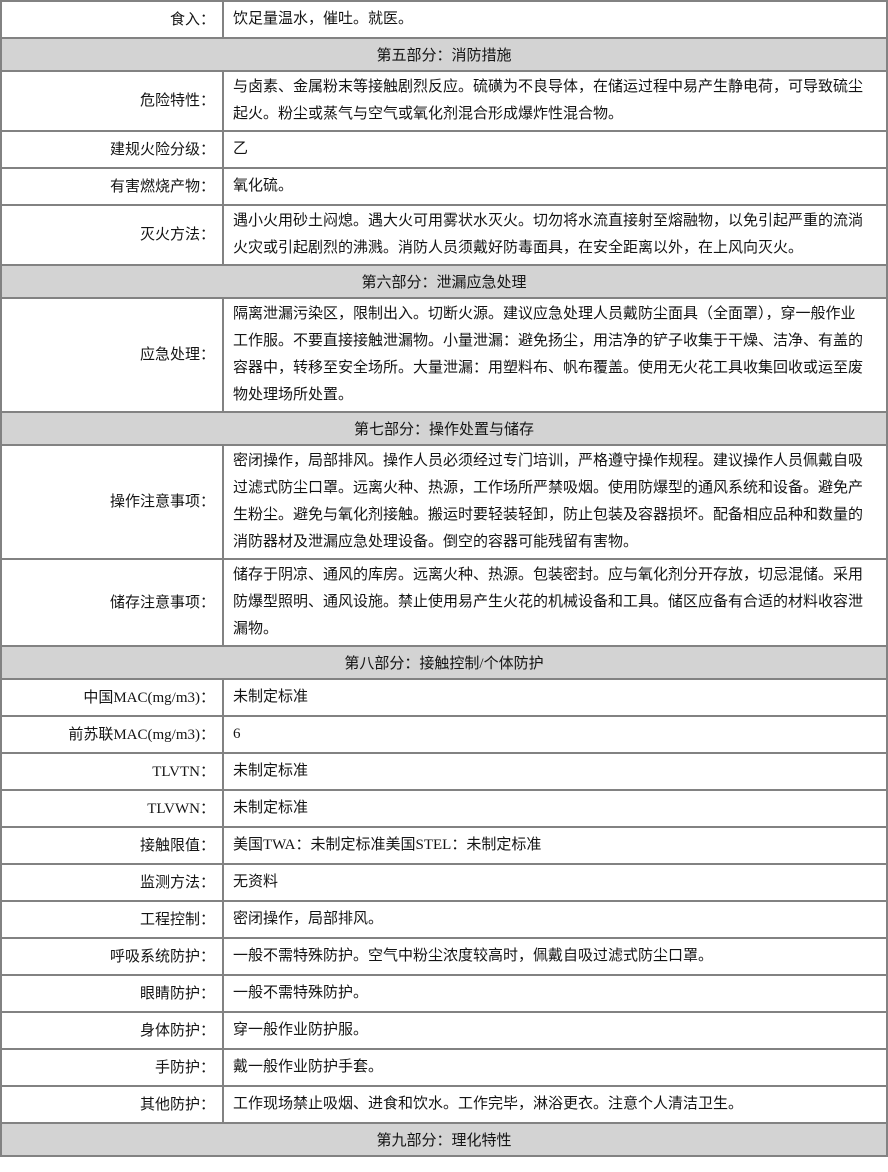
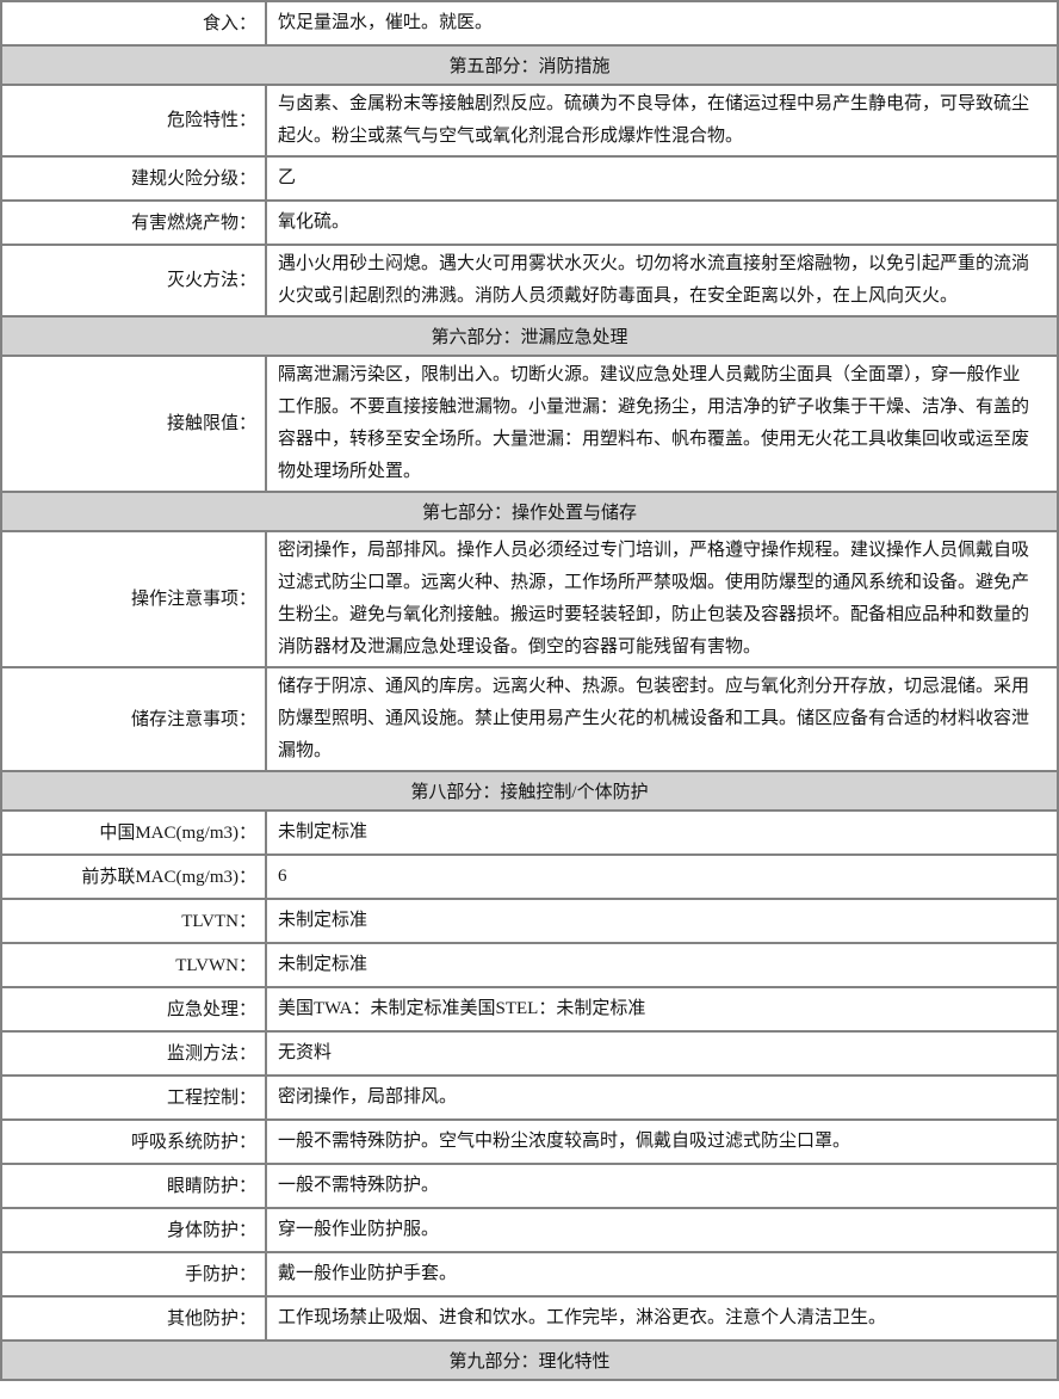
  食入：	饮足量温水，催吐。就医。
  第五部分：消防措施
  危险特性：	与卤素、金属粉末等接触剧烈反应。硫磺为不良导体，在储运过程中易产生静电荷，可导致硫尘起火。粉尘或蒸气与空气或氧化剂混合形成爆炸性混合物。
  建规火险分级：	乙
  有害燃烧产物：	氧化硫。
  灭火方法：	遇小火用砂土闷熄。遇大火可用雾状水灭火。切勿将水流直接射至熔融物，以免引起严重的流淌火灾或引起剧烈的沸溅。消防人员须戴好防毒面具，在安全距离以外，在上风向灭火。
  第六部分：泄漏应急处理
- 应急处理：	隔离泄漏污染区，限制出入。切断火源。建议应急处理人员戴防尘面具（全面罩），穿一般作业工作服。不要直接接触泄漏物。小量泄漏：避免扬尘，用洁净的铲子收集于干燥、洁净、有盖的容器中，转移至安全场所。大量泄漏：用塑料布、帆布覆盖。使用无火花工具收集回收或运至废物处理场所处置。
+ 接触限值：	隔离泄漏污染区，限制出入。切断火源。建议应急处理人员戴防尘面具（全面罩），穿一般作业工作服。不要直接接触泄漏物。小量泄漏：避免扬尘，用洁净的铲子收集于干燥、洁净、有盖的容器中，转移至安全场所。大量泄漏：用塑料布、帆布覆盖。使用无火花工具收集回收或运至废物处理场所处置。
  第七部分：操作处置与储存
  操作注意事项：	密闭操作，局部排风。操作人员必须经过专门培训，严格遵守操作规程。建议操作人员佩戴自吸过滤式防尘口罩。远离火种、热源，工作场所严禁吸烟。使用防爆型的通风系统和设备。避免产生粉尘。避免与氧化剂接触。搬运时要轻装轻卸，防止包装及容器损坏。配备相应品种和数量的消防器材及泄漏应急处理设备。倒空的容器可能残留有害物。
  储存注意事项：	储存于阴凉、通风的库房。远离火种、热源。包装密封。应与氧化剂分开存放，切忌混储。采用防爆型照明、通风设施。禁止使用易产生火花的机械设备和工具。储区应备有合适的材料收容泄漏物。
  第八部分：接触控制/个体防护
  中国MAC(mg/m3)：	未制定标准
  前苏联MAC(mg/m3)：	6
  TLVTN：	未制定标准
  TLVWN：	未制定标准
- 接触限值：	美国TWA：未制定标准美国STEL：未制定标准
+ 应急处理：	美国TWA：未制定标准美国STEL：未制定标准
  监测方法：	无资料
  工程控制：	密闭操作，局部排风。
  呼吸系统防护：	一般不需特殊防护。空气中粉尘浓度较高时，佩戴自吸过滤式防尘口罩。
  眼睛防护：	一般不需特殊防护。
  身体防护：	穿一般作业防护服。
  手防护：	戴一般作业防护手套。
  其他防护：	工作现场禁止吸烟、进食和饮水。工作完毕，淋浴更衣。注意个人清洁卫生。
  第九部分：理化特性
